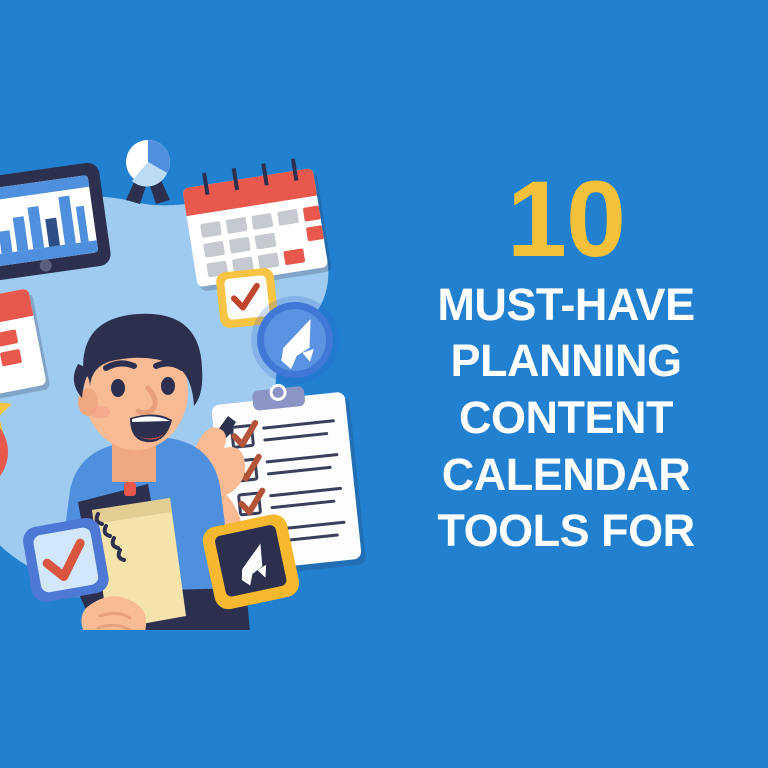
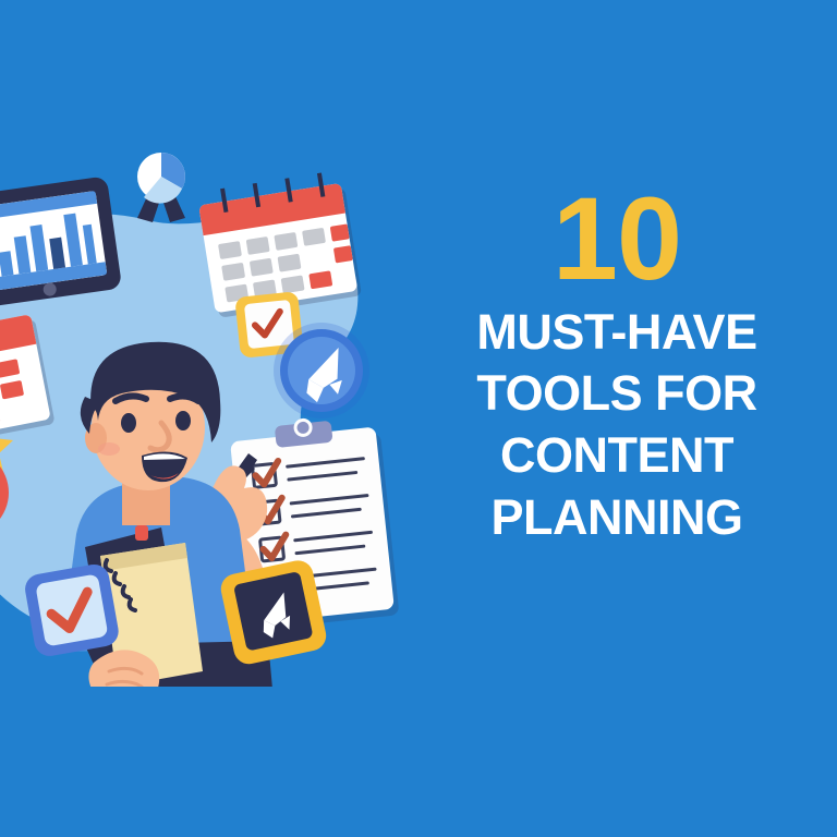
  10
  MUST-HAVE
- PLANNING
+ TOOLS FOR
  CONTENT
- CALENDAR
- TOOLS FOR
+ PLANNING
